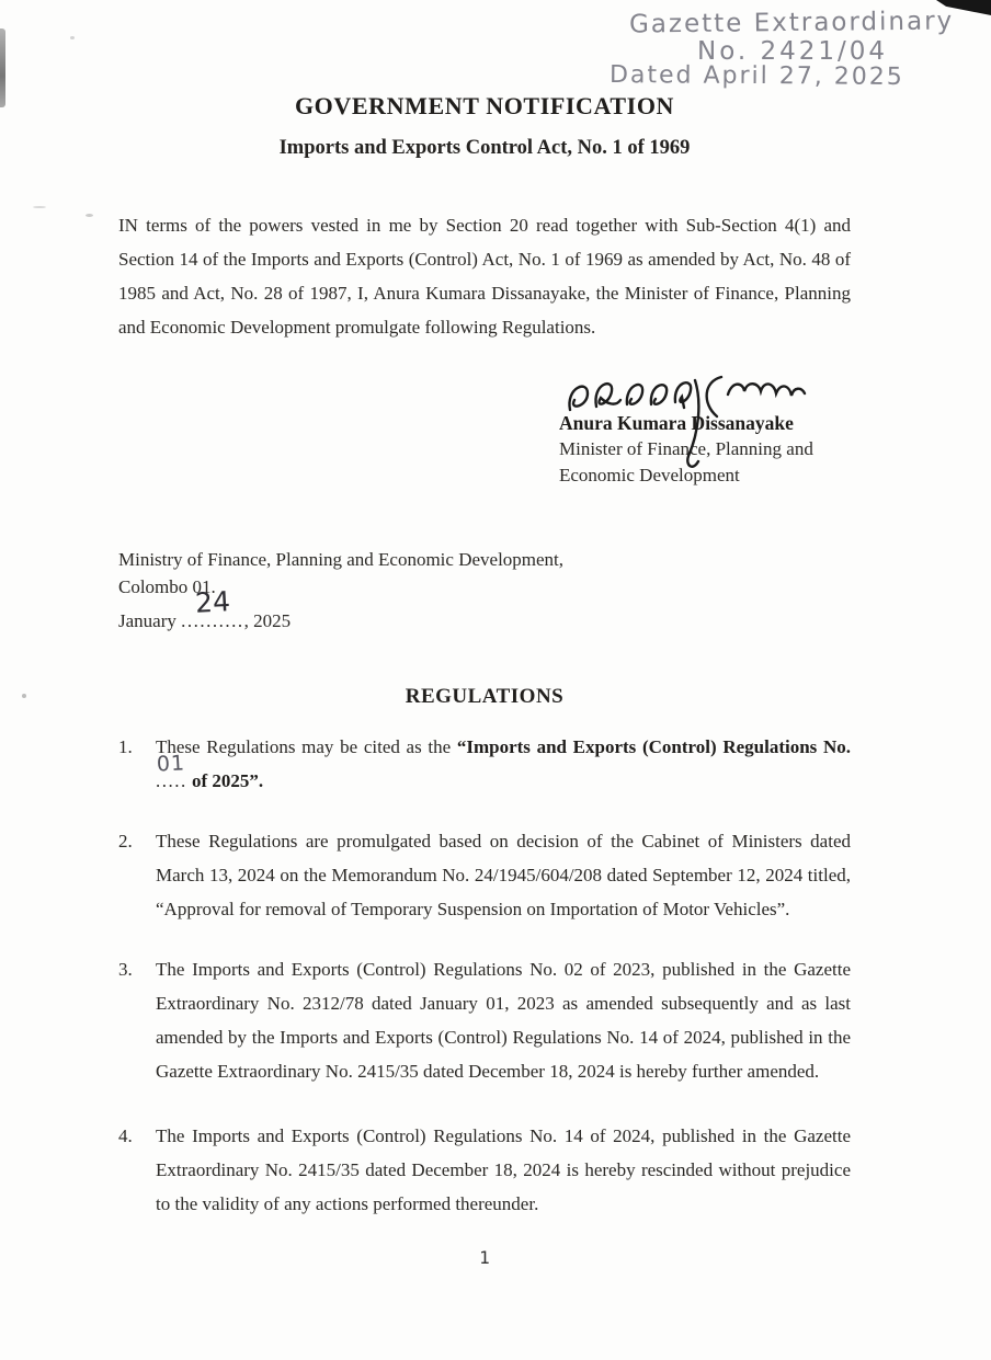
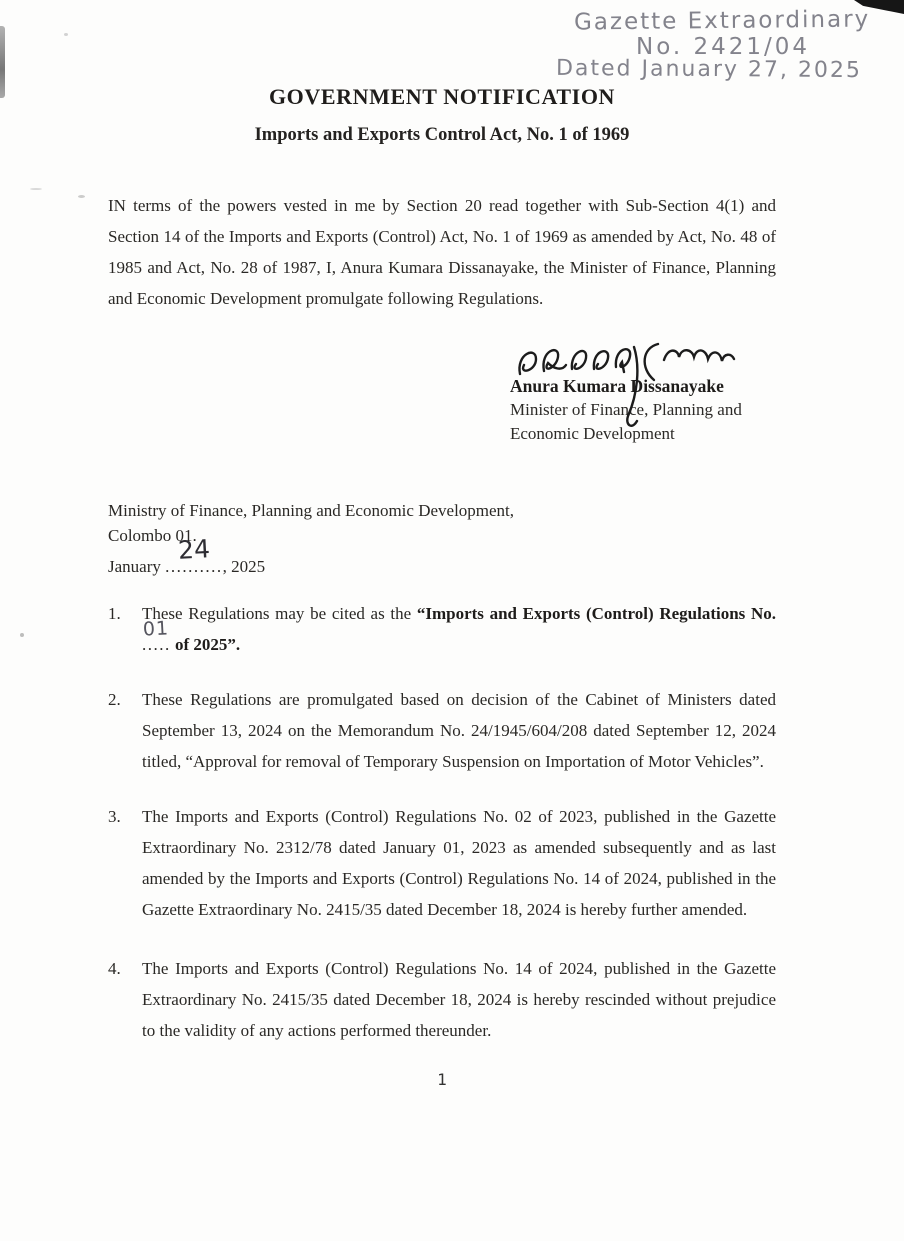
  Gazette Extraordinary
  No. 2421/04
- Dated April 27, 2025
+ Dated January 27, 2025
  GOVERNMENT NOTIFICATION
  Imports and Exports Control Act, No. 1 of 1969
  IN terms of the powers vested in me by Section 20 read together with Sub-Section 4(1) and Section 14 of the Imports and Exports (Control) Act, No. 1 of 1969 as amended by Act, No. 48 of 1985 and Act, No. 28 of 1987, I, Anura Kumara Dissanayake, the Minister of Finance, Planning and Economic Development promulgate following Regulations.
  Anura Kumaraissanayake
  Minister of Finance, Planning and
  Economic Development
  Ministry of Finance, Planning and Economic Development,
  Colombo 01.
  January ..........
  , 2025
- REGULATIONS
  1.
  These Regulations may be cited as the “Imports and Exports (Control) Regulations No. .....
  of 2025”.
  2.
- These Regulations are promulgated based on decision of the Cabinet of Ministers dated March 13, 2024 on the Memorandum No. 24/1945/604/208 dated September 12, 2024 titled, “Approval for removal of Temporary Suspension on Importation of Motor Vehicles”.
+ These Regulations are promulgated based on decision of the Cabinet of Ministers dated September 13, 2024 on the Memorandum No. 24/1945/604/208 dated September 12, 2024 titled, “Approval for removal of Temporary Suspension on Importation of Motor Vehicles”.
  3.
  The Imports and Exports (Control) Regulations No. 02 of 2023, published in the Gazette Extraordinary No. 2312/78 dated January 01, 2023 as amended subsequently and as last amended by the Imports and Exports (Control) Regulations No. 14 of 2024, published in the Gazette Extraordinary No. 2415/35 dated December 18, 2024 is hereby further amended.
  4.
  The Imports and Exports (Control) Regulations No. 14 of 2024, published in the Gazette Extraordinary No. 2415/35 dated December 18, 2024 is hereby rescinded without prejudice to the validity of any actions performed thereunder.
  1
